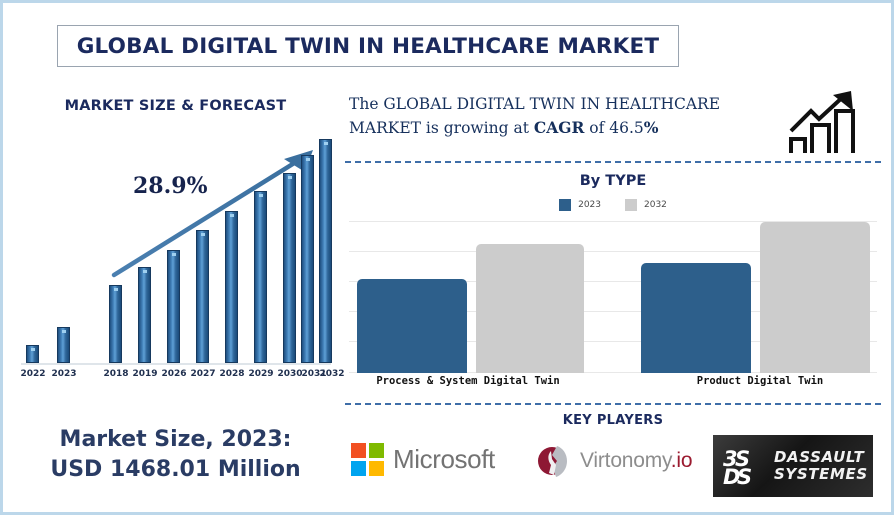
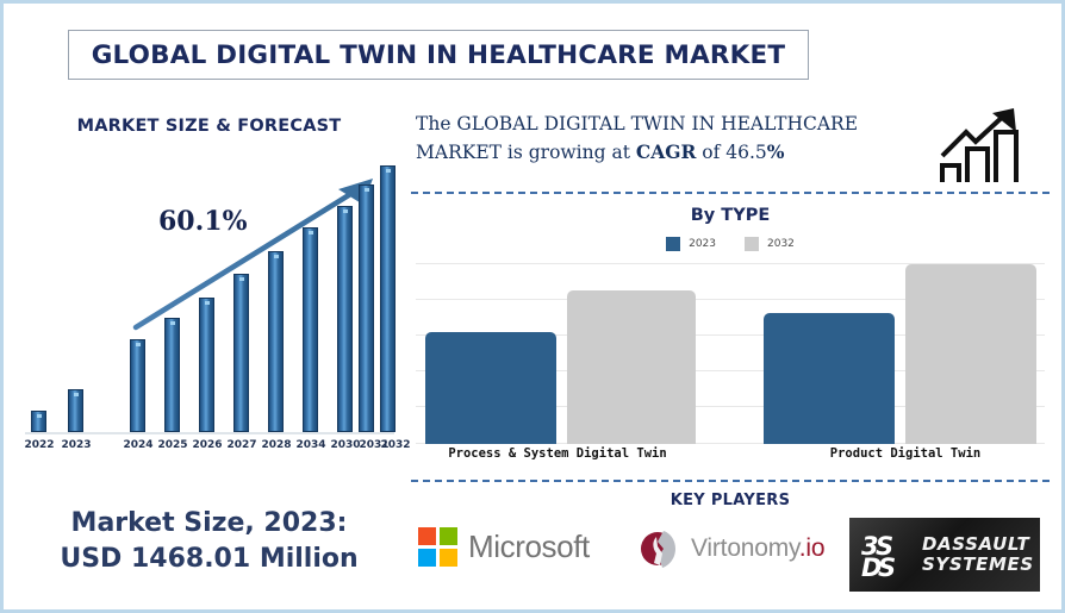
  GLOBAL DIGITAL TWIN IN HEALTHCARE MARKET
  MARKET SIZE & FORECAST
- 28.9%
+ 60.1%
  2022
  2023
- 2018
+ 2024
- 2019
+ 2025
  2026
  2027
  2028
- 2029
+ 2034
  2030
  2031
  2032
  Market Size, 2023:
  USD 1468.01 Million
  The GLOBAL DIGITAL TWIN IN HEALTHCARE MARKET is growing at CAGR of 46.5%
  By TYPE
  2023
  2032
  Process & System Digital Twin
  Product Digital Twin
  KEY PLAYERS
  Microsoft
  Virtonomy.io
  3
  S
  D
  S
  DASSAULT
  SYSTEMES
